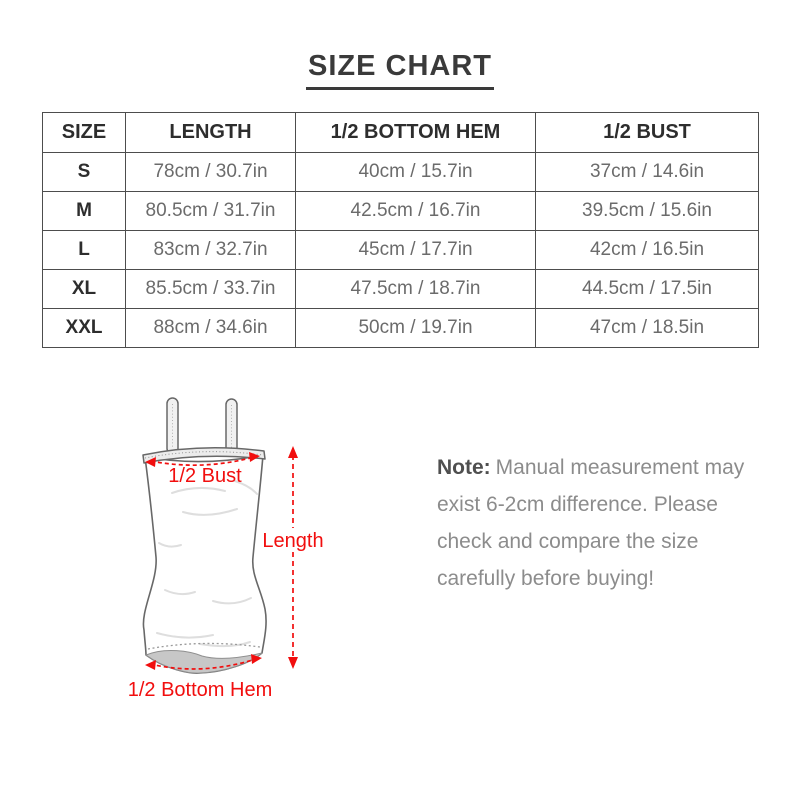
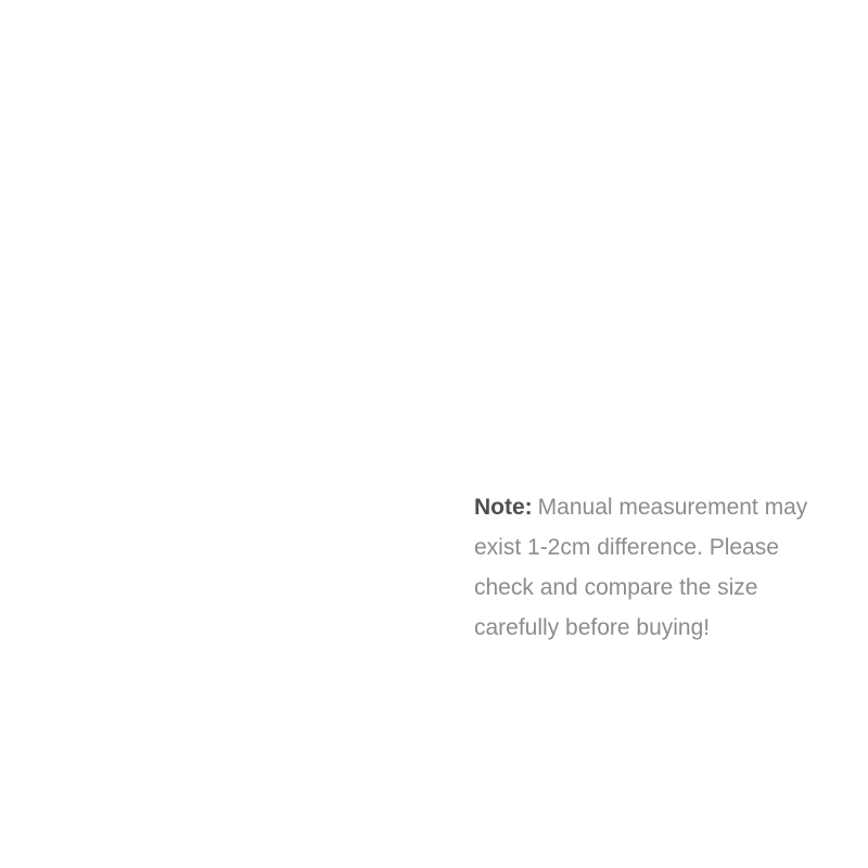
- SIZE CHART
- SIZE	LENGTH	1/2 BOTTOM HEM	1/2 BUST
- S	78cm / 30.7in	40cm / 15.7in	37cm / 14.6in
- M	80.5cm / 31.7in	42.5cm / 16.7in	39.5cm / 15.6in
- L	83cm / 32.7in	45cm / 17.7in	42cm / 16.5in
- XL	85.5cm / 33.7in	47.5cm / 18.7in	44.5cm / 17.5in
- XXL	88cm / 34.6in	50cm / 19.7in	47cm / 18.5in
- 1/2 Bust
- Length
- 1/2 Bottom Hem
- Note: Manual measurement may exist 6-2cm difference. Please check and compare the size carefully before buying!
+ Note: Manual measurement may exist 1-2cm difference. Please check and compare the size carefully before buying!
